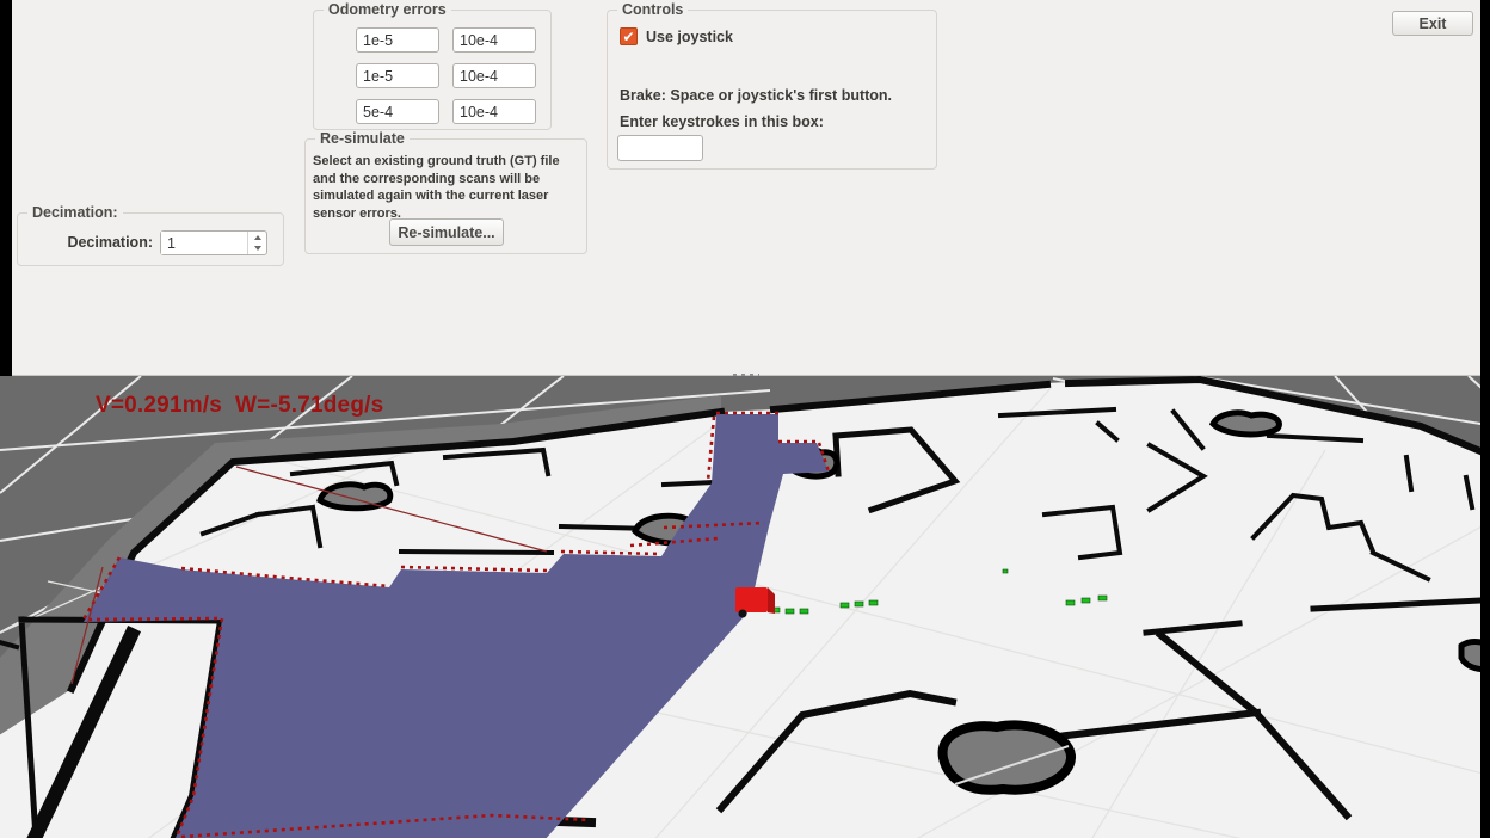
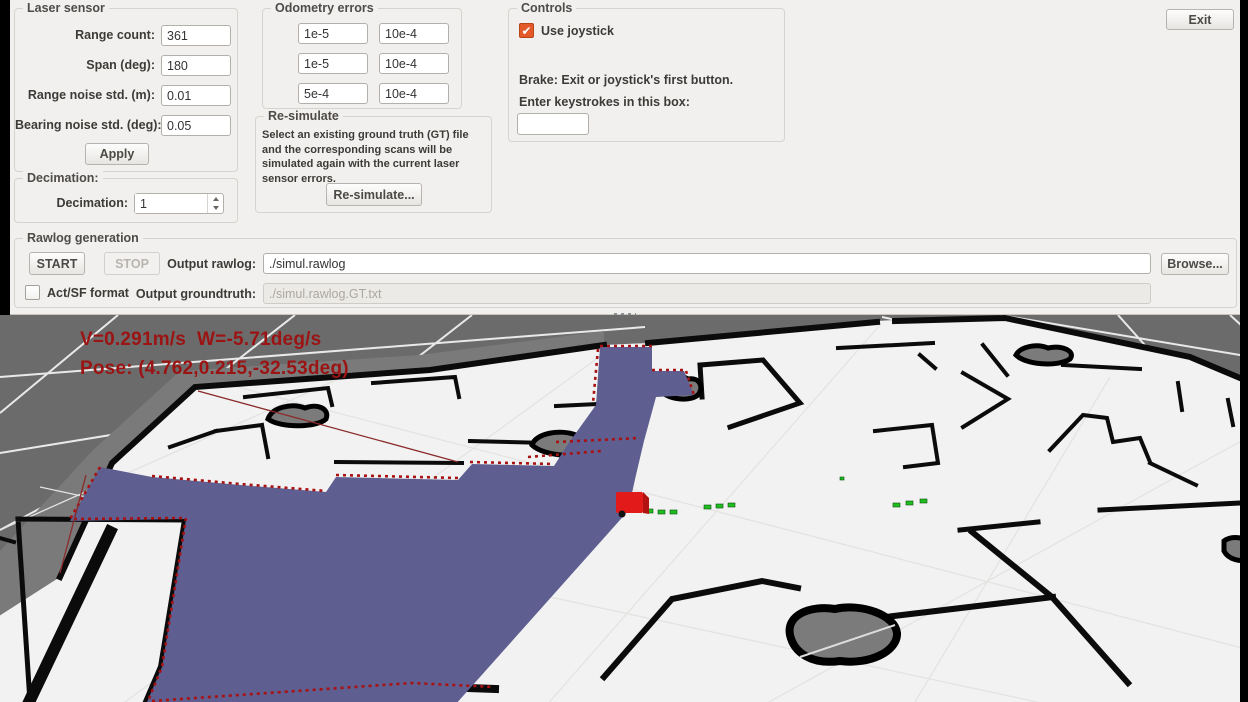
+ Laser sensor
+ Range count:
+ 361
+ Span (deg):
+ 180
+ Range noise std. (m):
+ 0.01
+ Bearing noise std. (deg):
+ 0.05
+ Apply
  Decimation:
  Decimation:
  1
  Odometry errors
  1e-5
  10e-4
  1e-5
  10e-4
  5e-4
  10e-4
  Re-simulate
  Select an existing ground truth (GT) file and the corresponding scans will be simulated again with the current laser sensor errors.
  Re-simulate...
  Controls
  ✔
  Use joystick
- Brake: Space or joystick's first button.
+ Brake: Exit or joystick's first button.
  Enter keystrokes in this box:
  Exit
+ Rawlog generation
+ START
+ STOP
+ Output rawlog:
+ ./simul.rawlog
+ Browse...
+ Act/SF format
+ Output groundtruth:
+ ./simul.rawlog.GT.txt
  V=0.291m/s W=-5.71deg/s
+ Pose: (4.762,0.215,-32.53deg)
